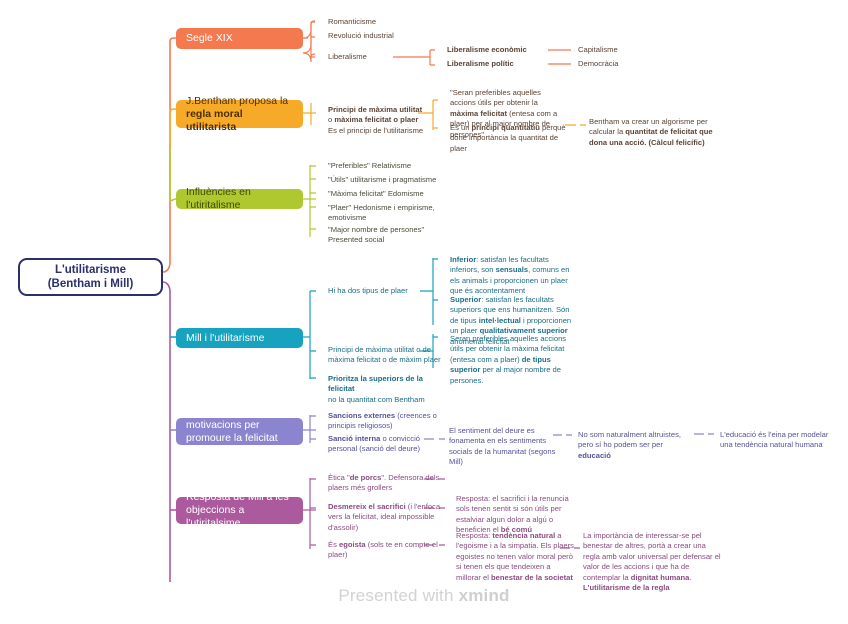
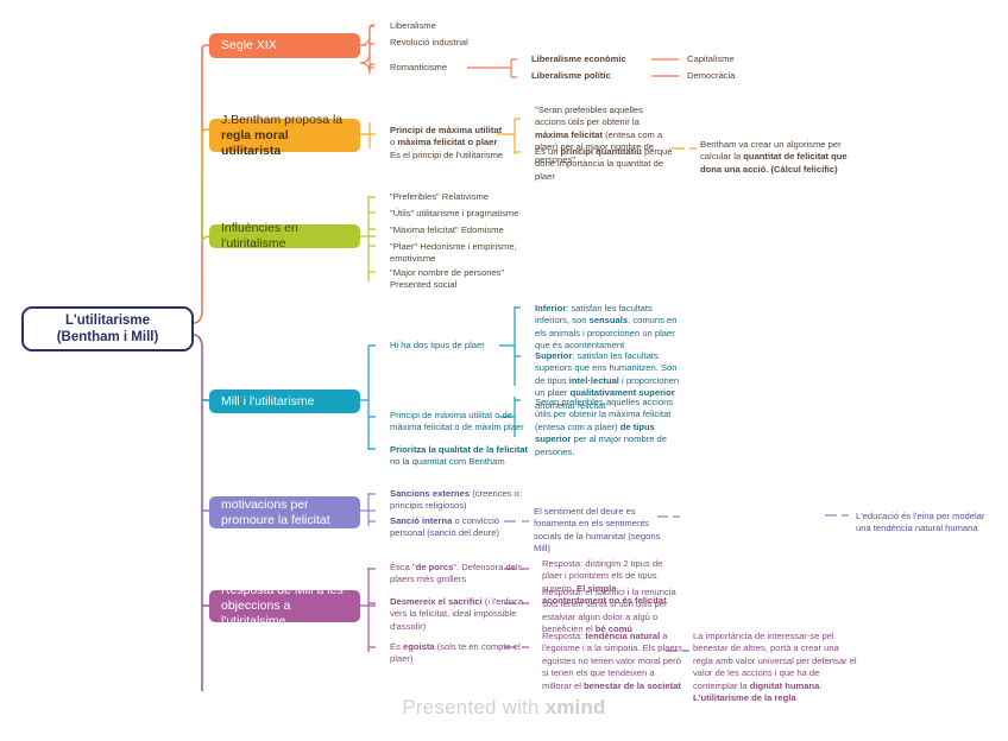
  L'utilitarisme
  (Bentham i Mill)
  Segle XIX
- Romanticisme
+ Liberalisme
  Revolució industrial
- Liberalisme
+ Romanticisme
  Liberalisme econòmic
  Liberalisme polític
  Capitalisme
  Democràcia
  J.Bentham proposa la regla moral utilitarista
  Principi de màxima utilitat o màxima felicitat o plaer
  Es el principi de l'utilitarisme
  "Seran preferibles aquelles accions útils per obtenir la màxima felicitat (entesa com a plaer) per al major nombre de persones"
  És un principi quantitatiu perquè done importància la quantitat de plaer
  Bentham va crear un algorisme per calcular la quantitat de felicitat que dona una acció. (Càlcul felicífic)
  Influències en l'utiritalisme
  "Preferibles" Relativisme
  "Útils" utilitarisme i pragmatisme
  "Màxima felicitat" Edomisme
  "Plaer" Hedonisme i empirisme, emotivisme
  "Major nombre de persones" Presented social
  Mill i l'utilitarisme
  Hi ha dos tipus de plaer
  Inferior: satisfan les facultats inferiors, son sensuals, comuns en els animals i proporcionen un plaer que és acontentament
  Superior: satisfan les facultats superiors que ens humanitzen. Són de tipus intel·lectual i proporcionen un plaer qualitativament superior anomenat felicitat
  Principi de màxima utilitat o de màxima felicitat o de màxim plaer
  Seran preferibles aquelles accions útils per obtenir la màxima felicitat (entesa com a plaer) de tipus superior per al major nombre de persones.
- Prioritza la superiors de la felicitat
+ Prioritza la qualitat de la felicitat
  no la quantitat com Bentham
  motivacions per promoure la felicitat general
  Sancions externes (creences o principis religiosos)
  Sanció interna o convicció personal (sanció del deure)
  El sentiment del deure es fonamenta en els sentiments socials de la humanitat (segons Mill)
- No som naturalment altruistes, pero sí ho podem ser per educació
  L'educació és l'eina per modelar una tendència natural humana
  Resposta de Mill a les objeccions a l'utiritalsime
  Ètica "de porcs". Defensora dels plaers més grollers
  Desmereix el sacrifici (i l'enfoca vers la felicitat, ideal impossible d'assolir)
  És egoista (sols te en compte el plaer)
+ Resposta: distingim 2 tipus de plaer i prioritzem els de tipus superio. El simple acontentament no és felicitat
  Resposta: el sacrifici i la renuncia sols tenen sentit si són útils per estalviar algun dolor a algú o beneficien el bé comú
  Resposta: tendència natural a l'egoisme i a la simpatia. Els plaers egoistes no tenen valor moral però si tenen els que tendeixen a millorar el benestar de la societat
  La importància de interessar-se pel benestar de altres, portà a crear una regla amb valor universal per defensar el valor de les accions i que ha de contemplar la dignitat humana. L'utilitarisme de la regla
  Presented with xmind
